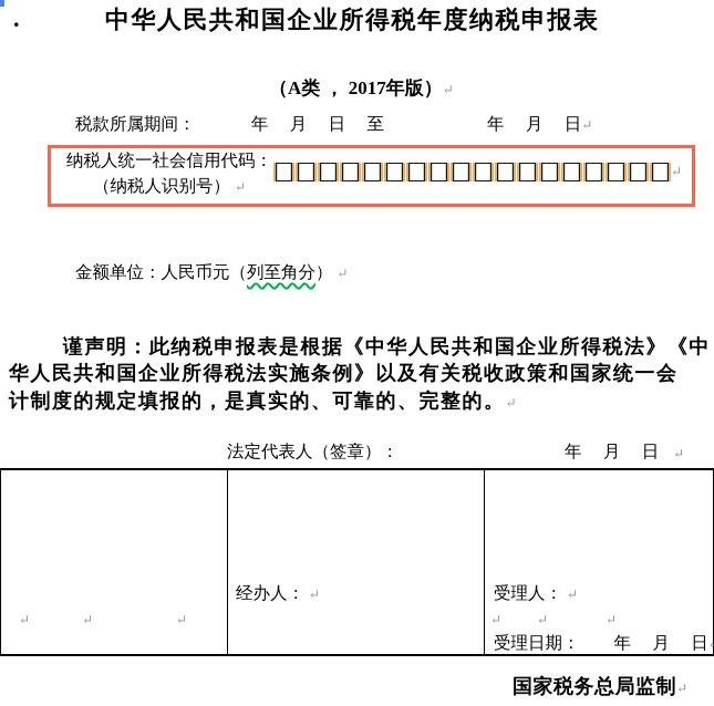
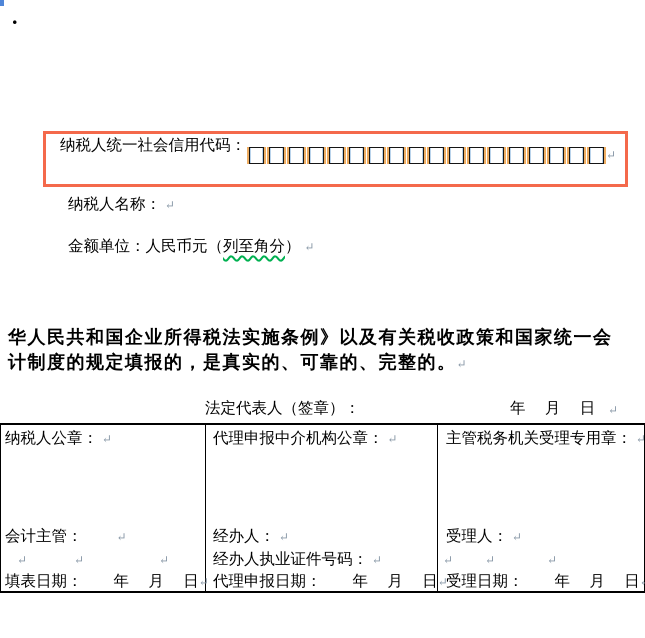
  .
- 中华人民共和国企业所得税年度纳税申报表
- （A类 ， 2017年版）↵
- 税款所属期间： 年 月 日 至 年 月 日↵
  纳税人统一社会信用代码：
- （纳税人识别号） ↵
  ↵
+ 纳税人名称： ↵
  金额单位：人民币元（列至角分） ↵
- 谨声明：此纳税申报表是根据《中华人民共和国企业所得税法》《中
  华人民共和国企业所得税法实施条例》以及有关税收政策和国家统一会
  计制度的规定填报的，是真实的、可靠的、完整的。↵
  法定代表人（签章）：
  年 月 日
  ↵
+ 纳税人公章： ↵
+ 会计主管： ↵
  ↵
  ↵
  ↵
+ 填表日期： 年 月 日↵
+ 代理申报中介机构公章： ↵
  经办人： ↵
+ 经办人执业证件号码： ↵
+ 代理申报日期： 年 月 日↵
+ 主管税务机关受理专用章： ↵
  受理人： ↵
  ↵
  ↵
  ↵
  受理日期： 年 月 日
- 国家税务总局监制↵
